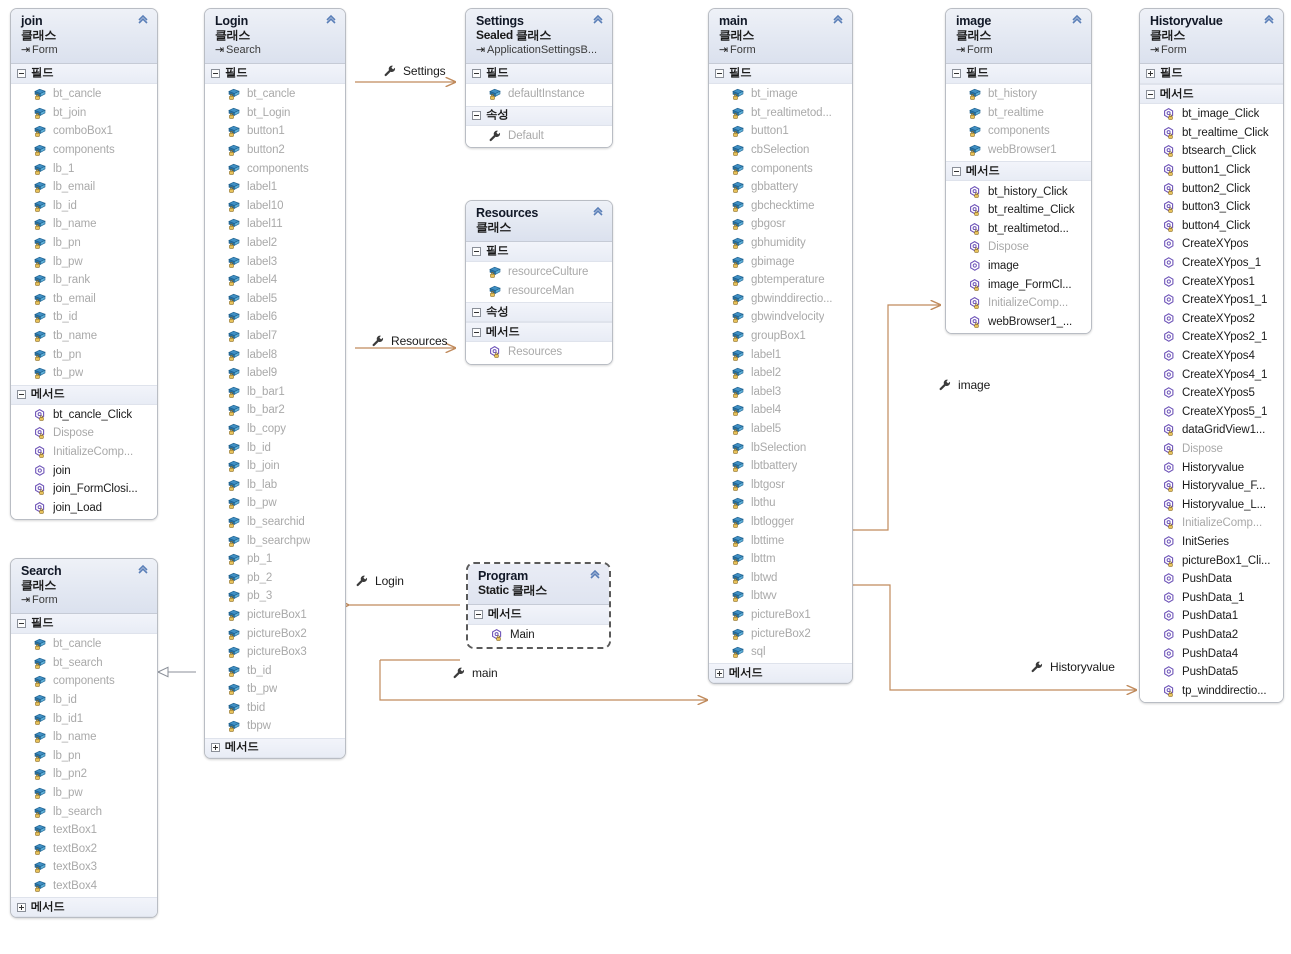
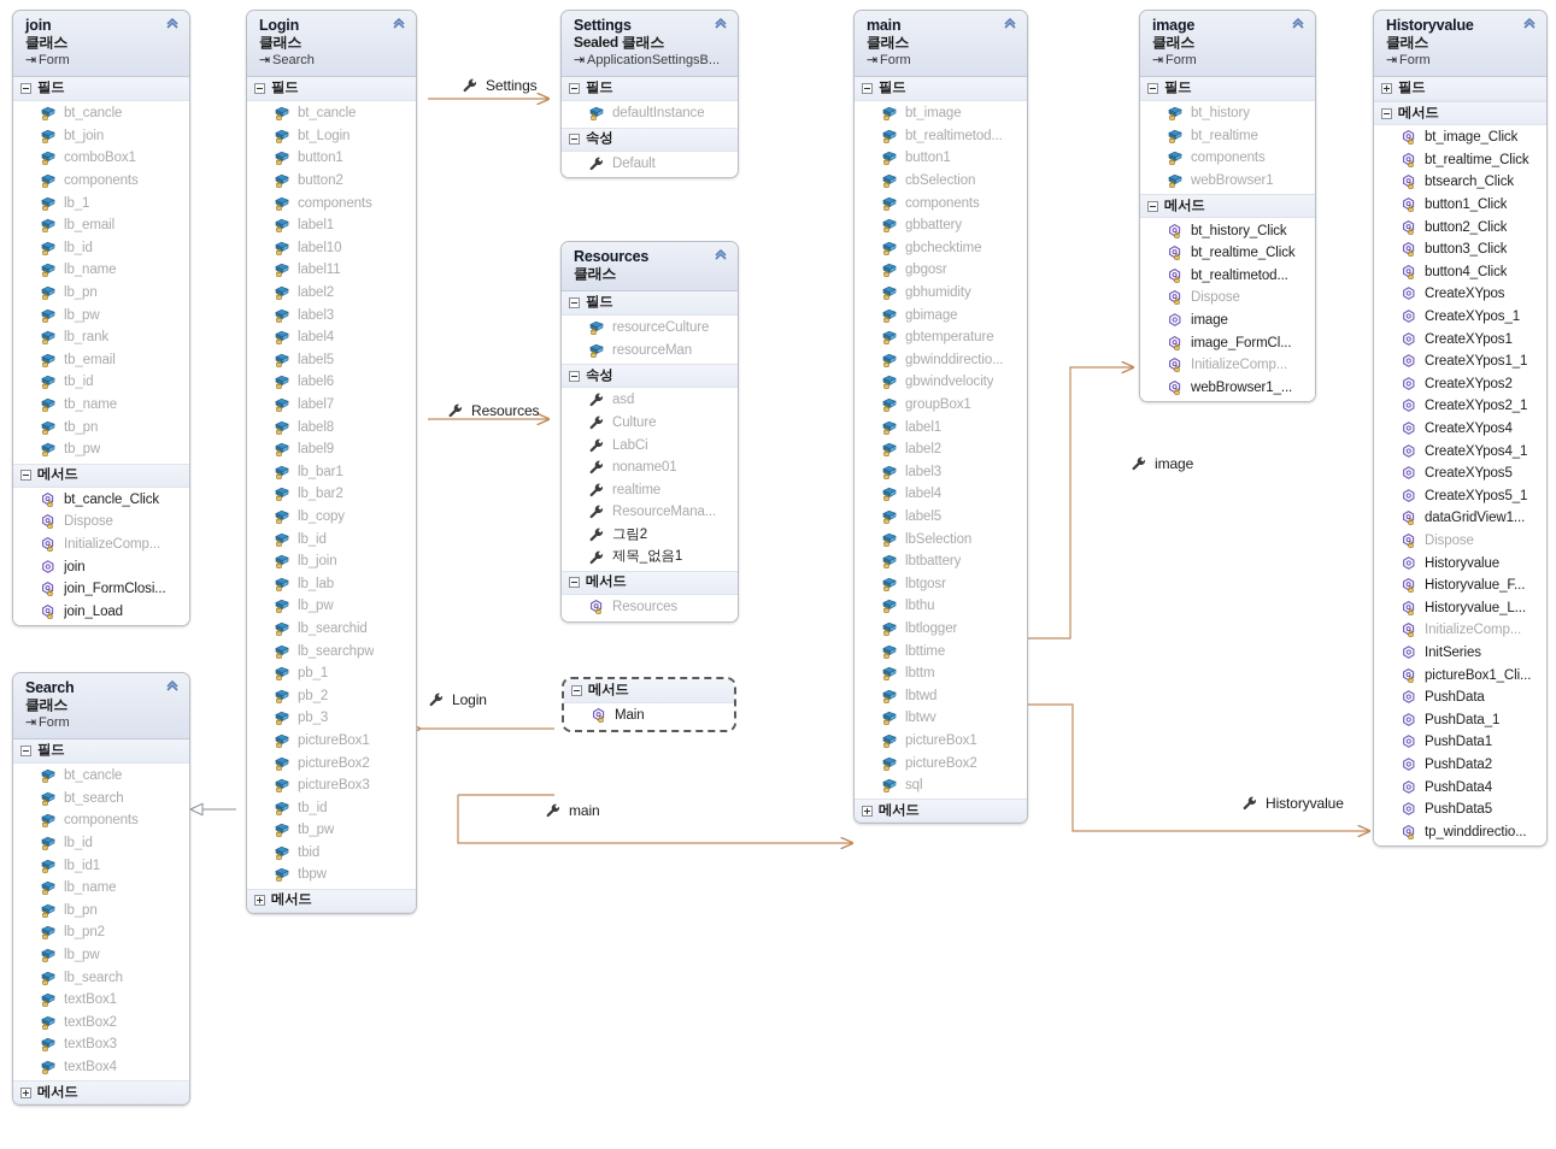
  join
  클래스
  ⇥ Form
  필드
  bt_cancle
  bt_join
  comboBox1
  components
  lb_1
  lb_email
  lb_id
  lb_name
  lb_pn
  lb_pw
  lb_rank
  tb_email
  tb_id
  tb_name
  tb_pn
  tb_pw
  메서드
  bt_cancle_Click
  Dispose
  InitializeComp...
  join
  join_FormClosi...
  join_Load
  Search
  클래스
  ⇥ Form
  필드
  bt_cancle
  bt_search
  components
  lb_id
  lb_id1
  lb_name
  lb_pn
  lb_pn2
  lb_pw
  lb_search
  textBox1
  textBox2
  textBox3
  textBox4
  메서드
  Login
  클래스
  ⇥ Search
  필드
  bt_cancle
  bt_Login
  button1
  button2
  components
  label1
  label10
  label11
  label2
  label3
  label4
  label5
  label6
  label7
  label8
  label9
  lb_bar1
  lb_bar2
  lb_copy
  lb_id
  lb_join
  lb_lab
  lb_pw
  lb_searchid
  lb_searchpw
  pb_1
  pb_2
  pb_3
  pictureBox1
  pictureBox2
  pictureBox3
  tb_id
  tb_pw
  tbid
  tbpw
  메서드
  Settings
  Sealed 클래스
  ⇥ ApplicationSettingsB...
  필드
  defaultInstance
  속성
  Default
  Resources
  클래스
  필드
  resourceCulture
  resourceMan
  속성
+ asd
+ Culture
+ LabCi
+ noname01
+ realtime
+ ResourceMana...
+ 그림2
+ 제목_없음1
  메서드
  Resources
- Program
- Static 클래스
  메서드
  Main
  main
  클래스
  ⇥ Form
  필드
  bt_image
  bt_realtimetod...
  button1
  cbSelection
  components
  gbbattery
  gbchecktime
  gbgosr
  gbhumidity
  gbimage
  gbtemperature
  gbwinddirectio...
  gbwindvelocity
  groupBox1
  label1
  label2
  label3
  label4
  label5
  lbSelection
  lbtbattery
  lbtgosr
  lbthu
  lbtlogger
  lbttime
  lbttm
  lbtwd
  lbtwv
  pictureBox1
  pictureBox2
  sql
  메서드
  image
  클래스
  ⇥ Form
  필드
  bt_history
  bt_realtime
  components
  webBrowser1
  메서드
  bt_history_Click
  bt_realtime_Click
  bt_realtimetod...
  Dispose
  image
  image_FormCl...
  InitializeComp...
  webBrowser1_...
  Historyvalue
  클래스
  ⇥ Form
  필드
  메서드
  bt_image_Click
  bt_realtime_Click
  btsearch_Click
  button1_Click
  button2_Click
  button3_Click
  button4_Click
  CreateXYpos
  CreateXYpos_1
  CreateXYpos1
  CreateXYpos1_1
  CreateXYpos2
  CreateXYpos2_1
  CreateXYpos4
  CreateXYpos4_1
  CreateXYpos5
  CreateXYpos5_1
  dataGridView1...
  Dispose
  Historyvalue
  Historyvalue_F...
  Historyvalue_L...
  InitializeComp...
  InitSeries
  pictureBox1_Cli...
  PushData
  PushData_1
  PushData1
  PushData2
  PushData4
  PushData5
  tp_winddirectio...
  Settings
  Resources
  Login
  main
  image
  Historyvalue
